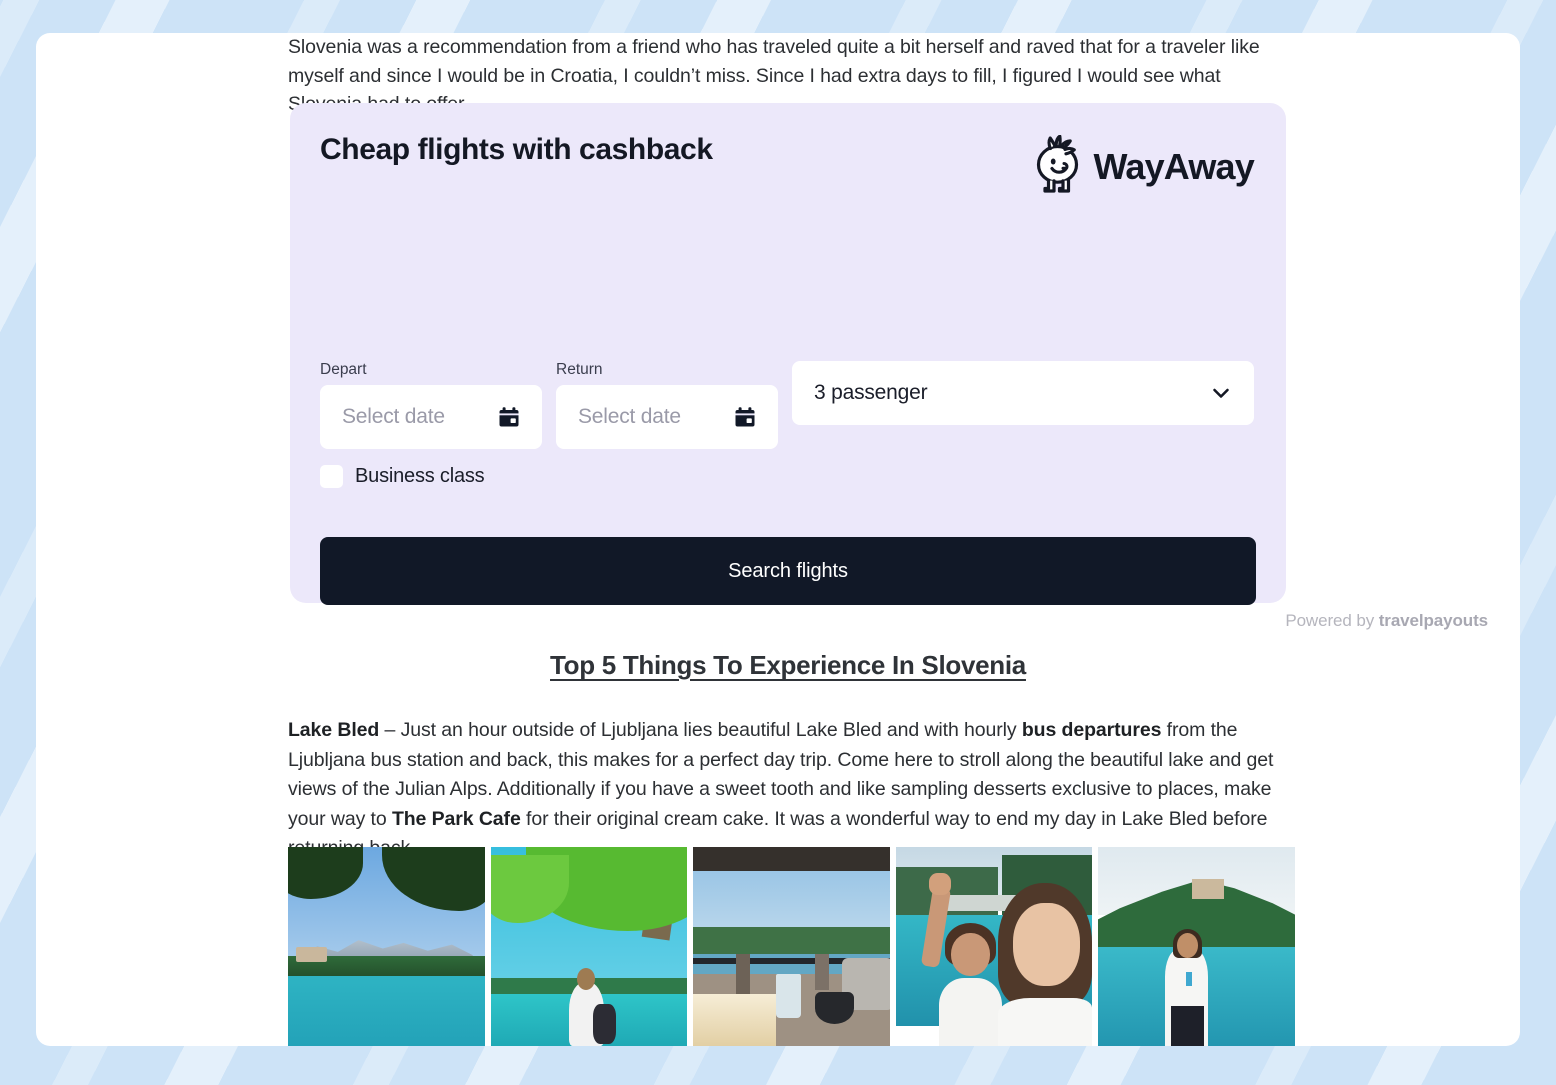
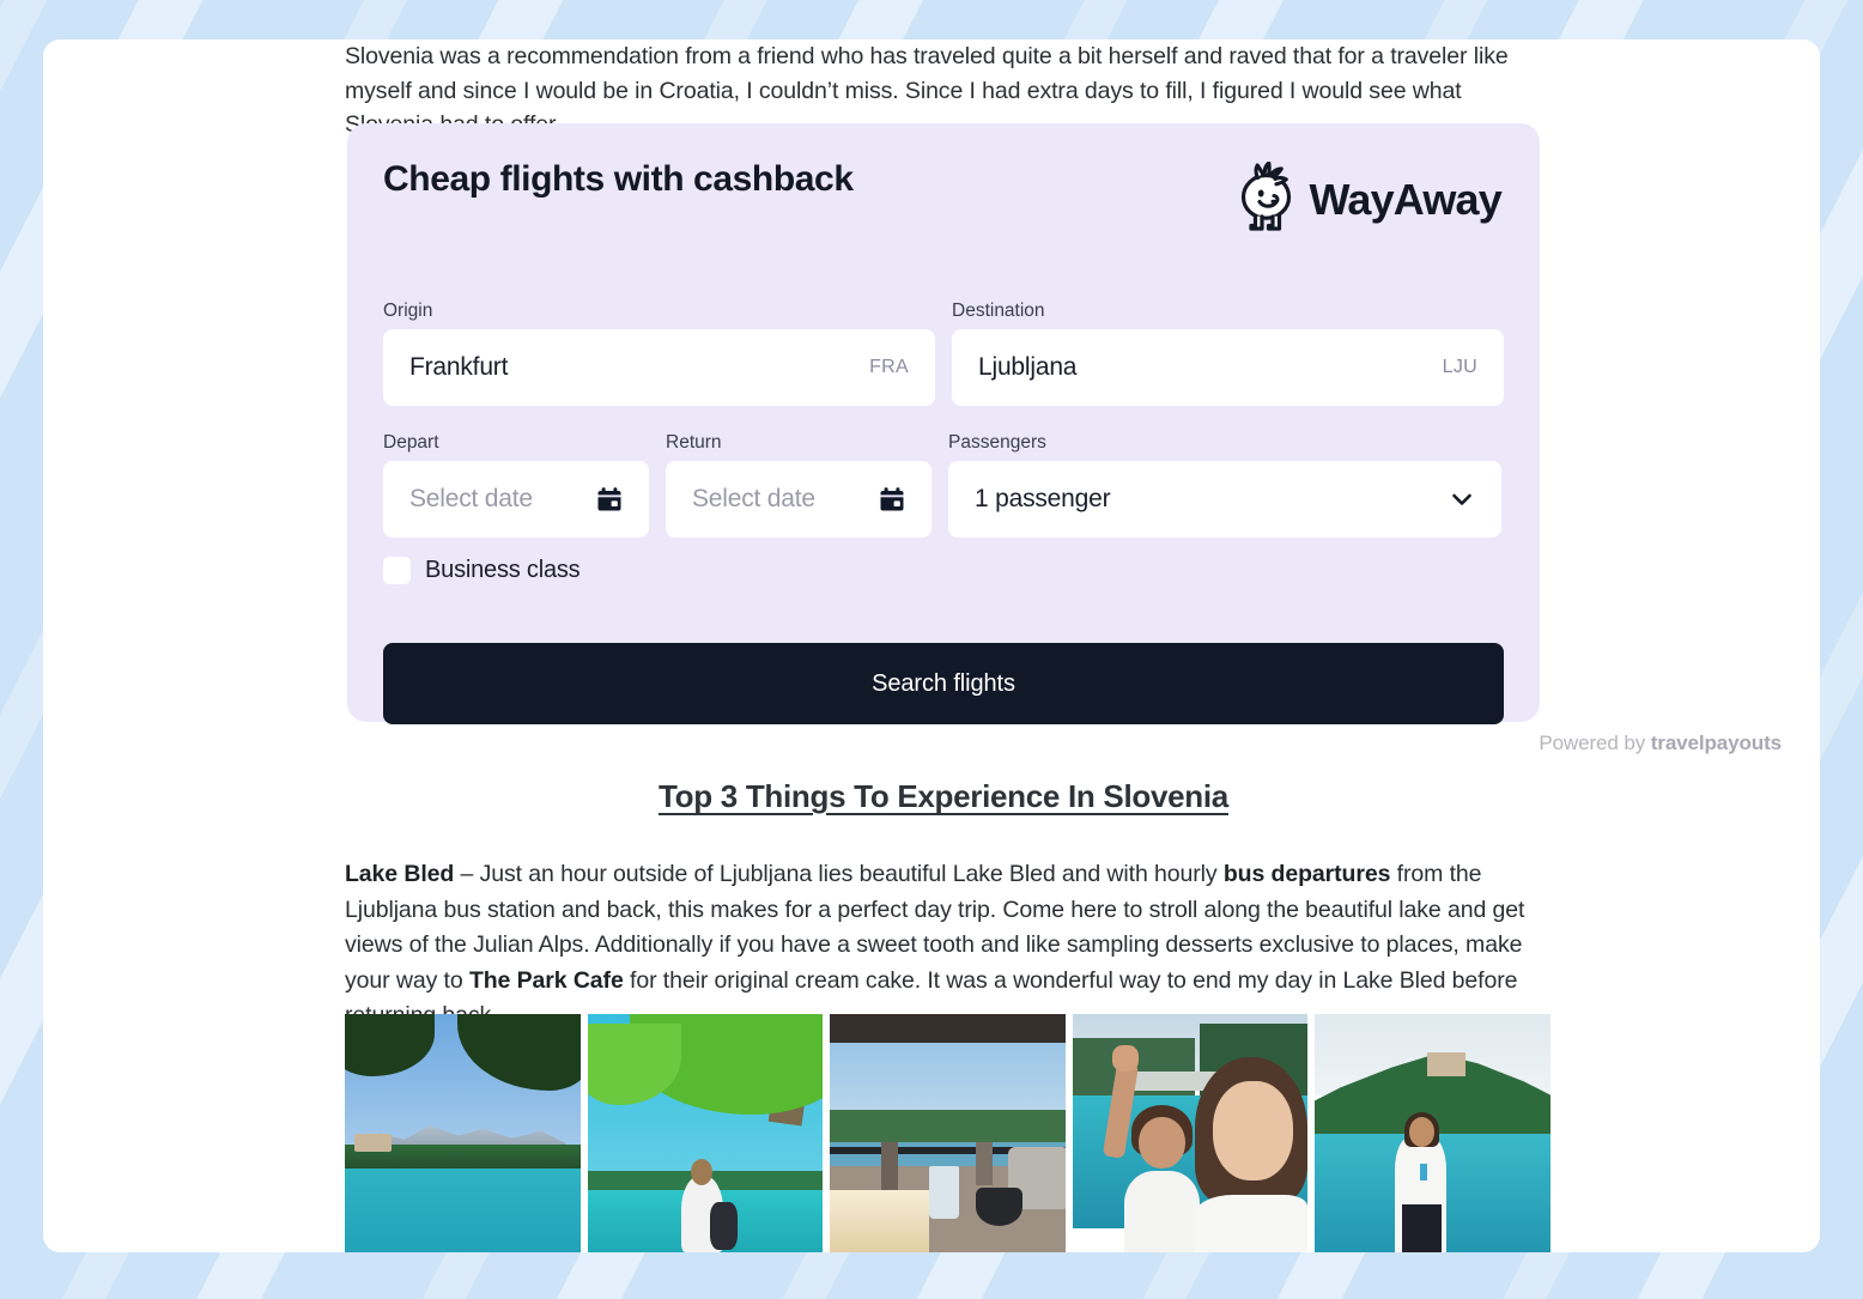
  Slovenia was a recommendation from a friend who has traveled quite a bit herself and raved that for a traveler like myself and since I would be in Croatia, I couldn’t miss. Since I had extra days to fill, I figured I would see what S
  Cheap flights with cashback
  WayAway
+ Origin
+ Frankfurt
+ FRA
+ Destination
+ Ljubljana
+ LJU
  Depart
  Select date
  Return
  Select date
+ Passengers
- 3 passenger
+ 1 passenger
  Business class
  Search flights
  Powered by travelpayouts
- Top 5 Things To Experience In Slovenia
+ Top 3 Things To Experience In Slovenia
  Lake Bled – Just an hour outside of Ljubljana lies beautiful Lake Bled and with hourly bus departures from the Ljubljana bus station and back, this makes for a perfect day trip. Come here to stroll along the beautiful lake and get views of the Julian Alps. Additionally if you have a sweet tooth and like sampling desserts exclusive to places, make your way to The Park Cafe for their original cream cake. It was a wonderful way to end my day in Lake Bled before
